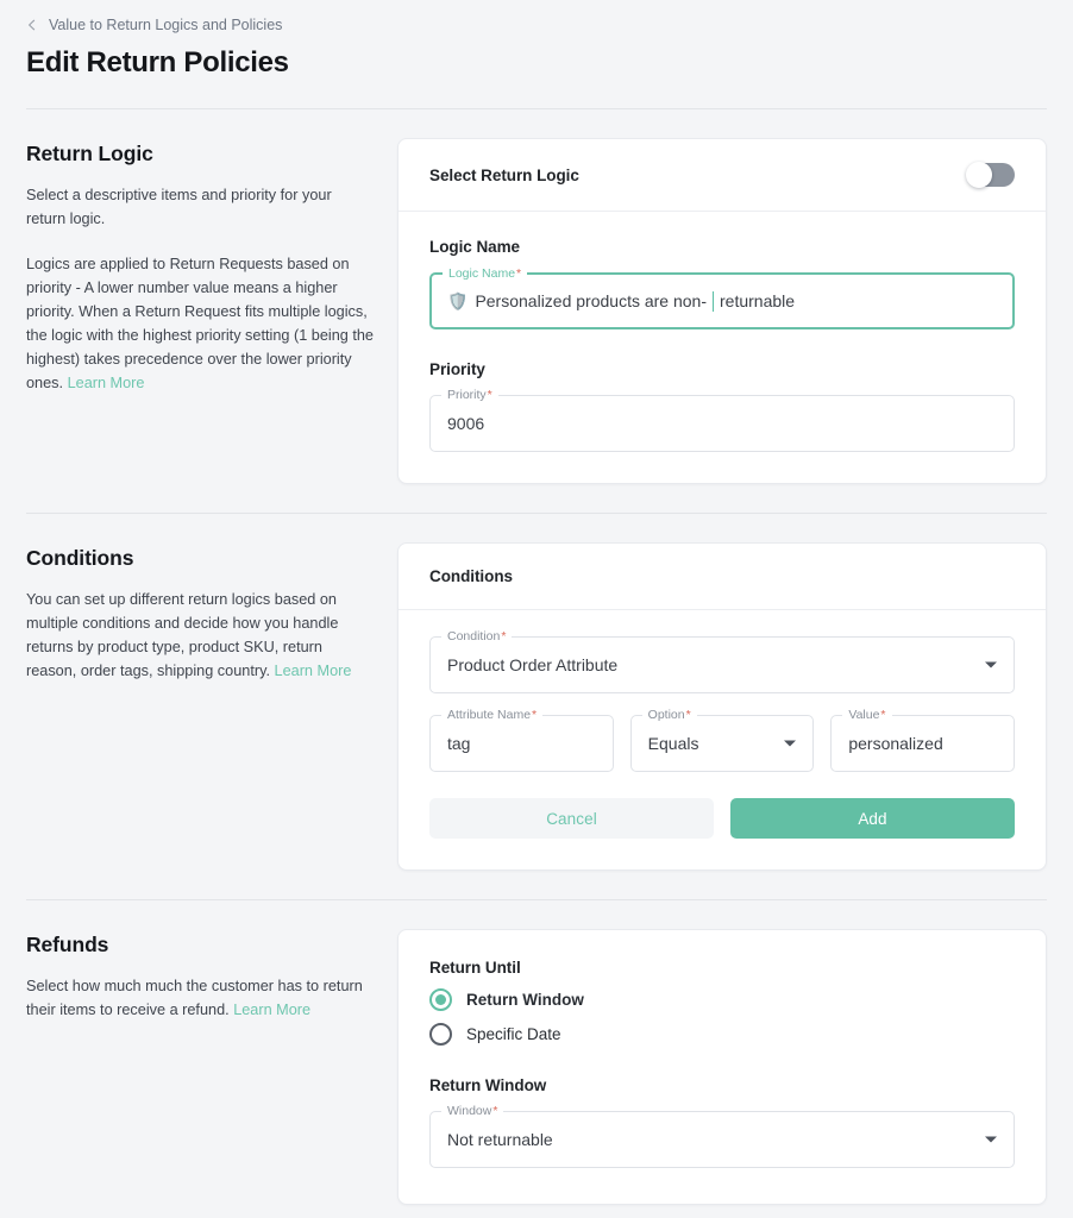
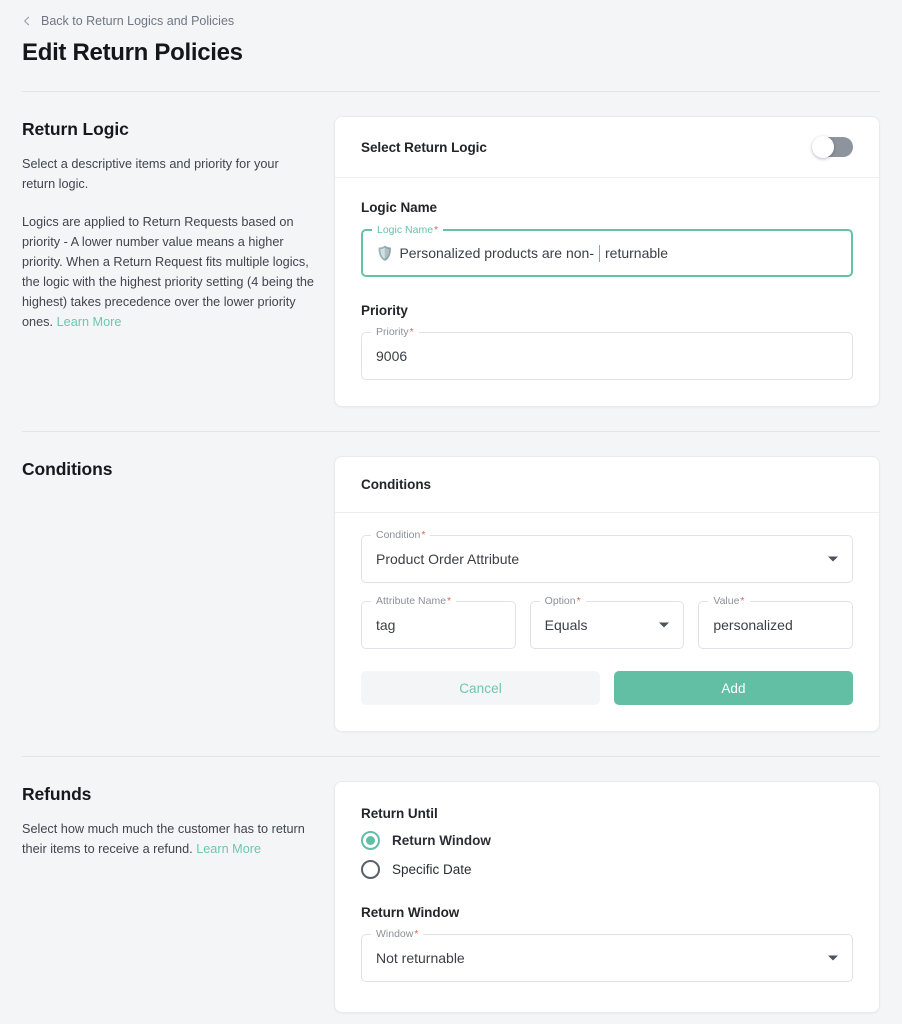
- Value to Return Logics and Policies
+ Back to Return Logics and Policies
  Edit Return Policies
  Return Logic
  Select a descriptive items and priority for your return logic.
- Logics are applied to Return Requests based on priority - A lower number value means a higher priority. When a Return Request fits multiple logics, the logic with the highest priority setting (1 being the highest) takes precedence over the lower priority ones. Learn More
+ Logics are applied to Return Requests based on priority - A lower number value means a higher priority. When a Return Request fits multiple logics, the logic with the highest priority setting (4 being the highest) takes precedence over the lower priority ones. Learn More
  Select Return Logic
  Logic Name
  Logic Name*
  🛡️
  Personalized products are non-
  returnable
  Priority
  Priority*
  9006
  Conditions
- You can set up different return logics based on multiple conditions and decide how you handle returns by product type, product SKU, return reason, order tags, shipping country. Learn More
  Conditions
  Condition*
  Product Order Attribute
  Attribute Name*
  tag
  Option*
  Equals
  Value*
  personalized
  Cancel
  Add
  Refunds
  Select how much much the customer has to return their items to receive a refund. Learn More
  Return Until
  Return Window
  Specific Date
  Return Window
  Window*
  Not returnable
